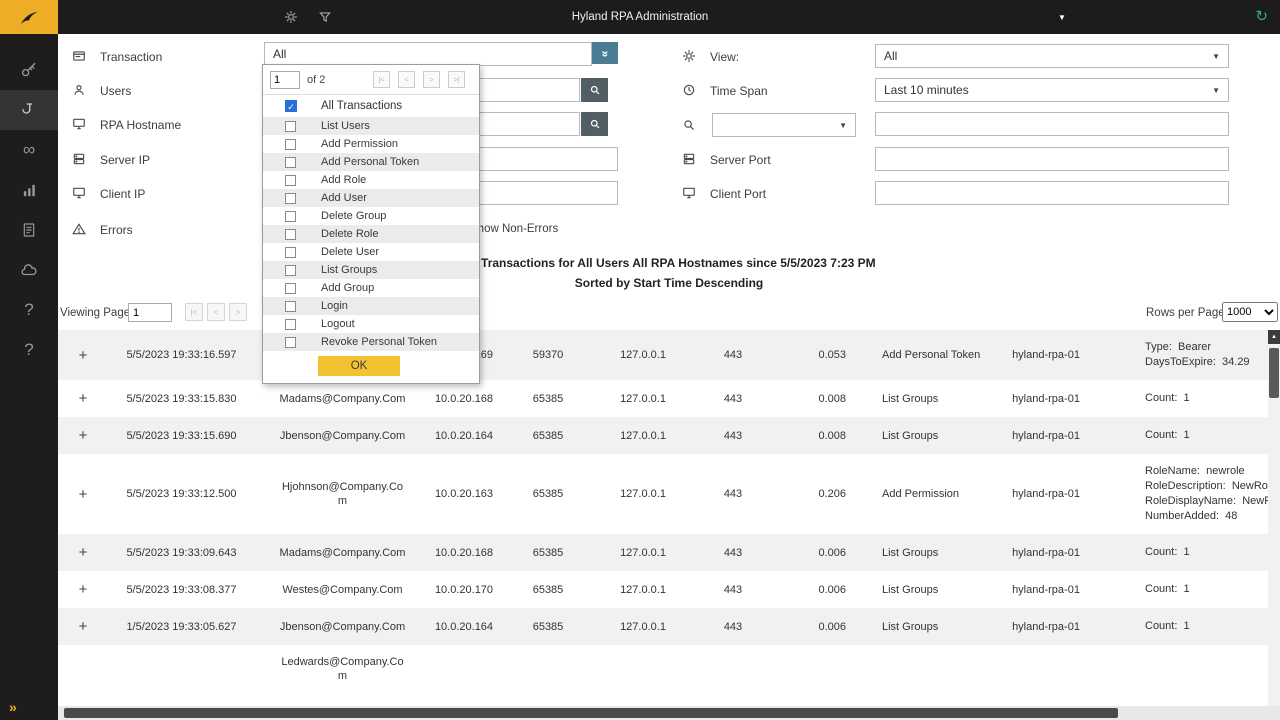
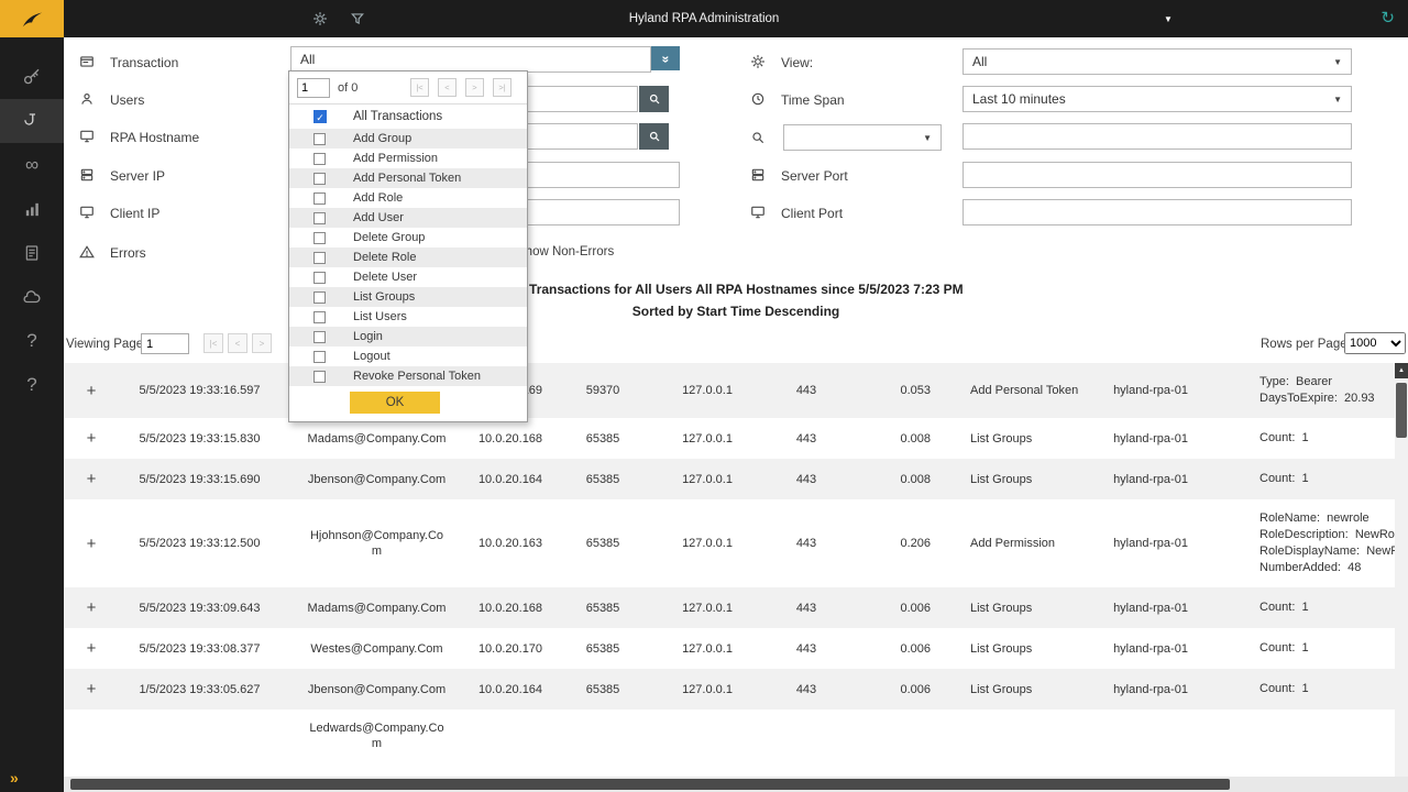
  Hyland RPA Administration
  ▼
  ↻
  ∞
  ?
  ?
  »
  Transaction
  All
  Users
  RPA Hostname
  Server IP
  Client IP
  Errors
  how Non-Errors
  View:
  All
  ▼
  Time Span
  Last 10 minutes
  ▼
  ▼
  Server Port
  Client Port
  1
- of 2
+ of 0
  |<
  <
  >
  >|
  ✓
  All Transactions
- List Users
+ Add Group
  Add Permission
  Add Personal Token
  Add Role
  Add User
  Delete Group
  Delete Role
  Delete User
  List Groups
- Add Group
+ List Users
  Login
  Logout
  Revoke Personal Token
  OK
  Transactions for All Users All RPA Hostnames since 5/5/2023 7:23 PM
  Sorted by Start Time Descending
  Viewing Page
  1
  |<
  <
  >
  Rows per Pag
  1000
  +
  5/5/2023 19:33:16.597
  59370
  127.0.0.1
  443
  0.053
  Add Personal Token
  hyland-rpa-01
  Type: Bearer
- DaysToExpire: 34.29
+ DaysToExpire: 20.93
  +
  5/5/2023 19:33:15.830
  Madams@Company.Com
  10.0.20.168
  65385
  127.0.0.1
  443
  0.008
  List Groups
  hyland-rpa-01
  Count: 1
  +
  5/5/2023 19:33:15.690
  Jbenson@Company.Com
  10.0.20.164
  65385
  127.0.0.1
  443
  0.008
  List Groups
  hyland-rpa-01
  Count: 1
  +
  5/5/2023 19:33:12.500
  Hjohnson@Company.Com
  10.0.20.163
  65385
  127.0.0.1
  443
  0.206
  Add Permission
  hyland-rpa-01
  RoleName: newrole
  RoleDescription: NewRo
  RoleDisplayName: New
  NumberAdded: 48
  +
  5/5/2023 19:33:09.643
  Madams@Company.Com
  10.0.20.168
  65385
  127.0.0.1
  443
  0.006
  List Groups
  hyland-rpa-01
  Count: 1
  +
  5/5/2023 19:33:08.377
  Westes@Company.Com
  10.0.20.170
  65385
  127.0.0.1
  443
  0.006
  List Groups
  hyland-rpa-01
  Count: 1
  +
  1/5/2023 19:33:05.627
  Jbenson@Company.Com
  10.0.20.164
  65385
  127.0.0.1
  443
  0.006
  List Groups
  hyland-rpa-01
  Count: 1
  Ledwards@Company.Com
